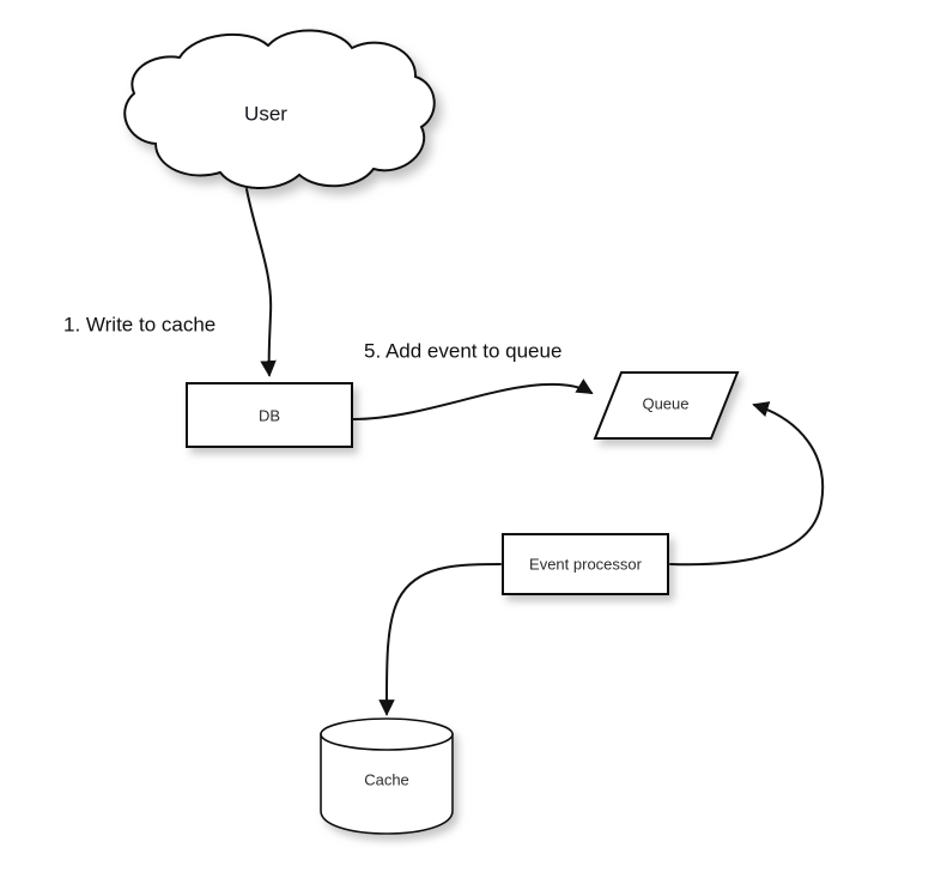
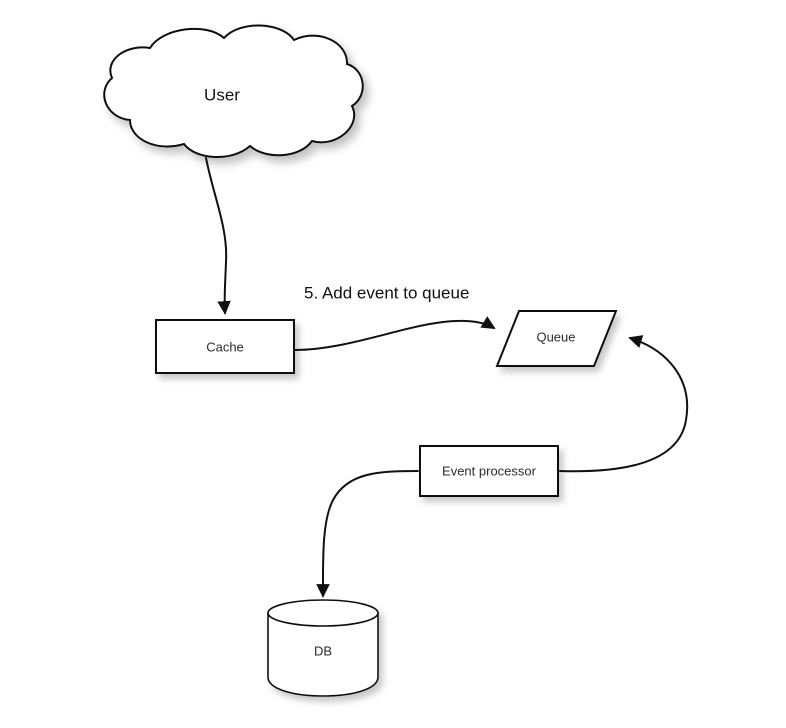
  User
- DB
+ Cache
  Queue
  Event processor
- Cache
+ DB
- 1. Write to cache
  5. Add event to queue
